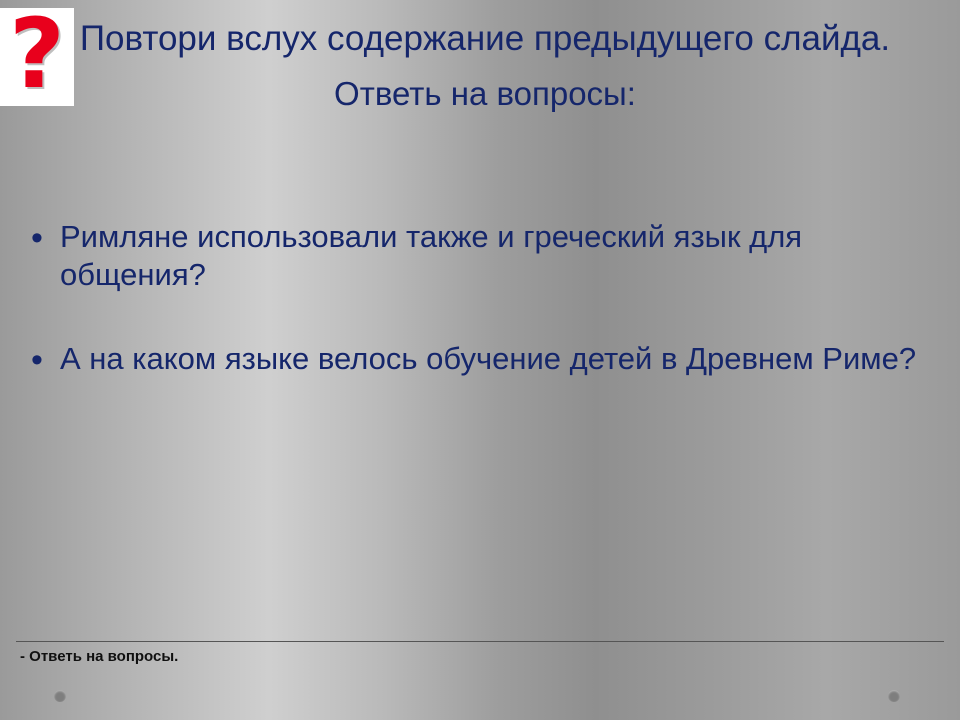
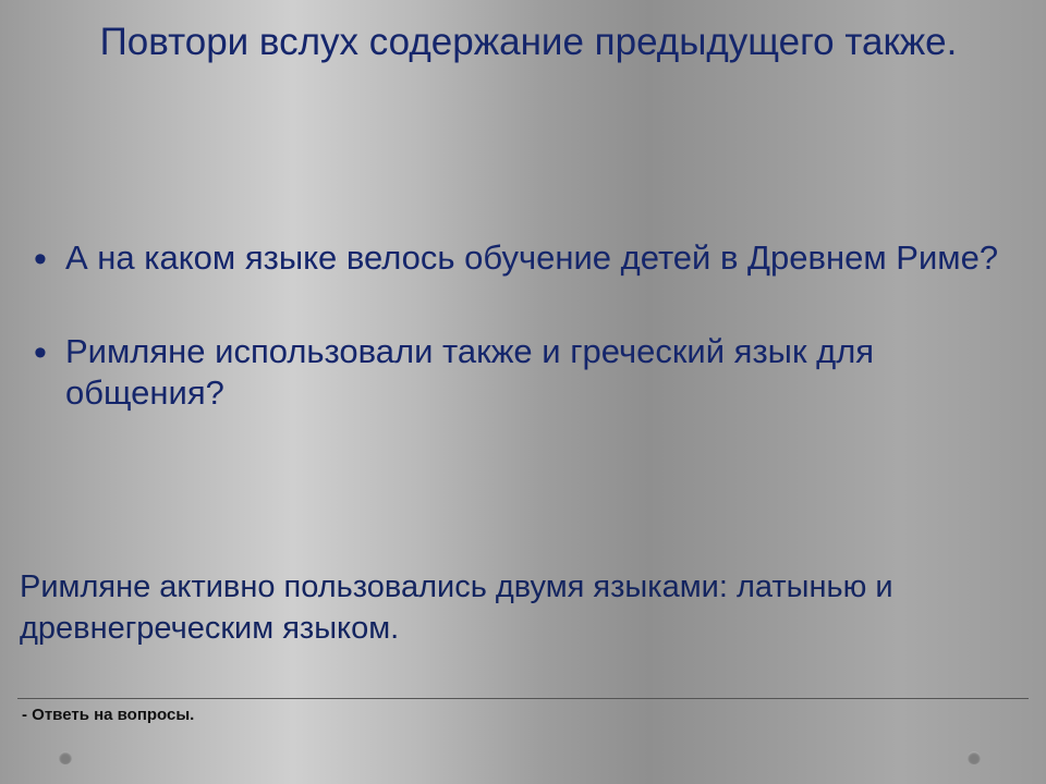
- ?
- Повтори вслух содержание предыдущего слайда.
+ Повтори вслух содержание предыдущего также.
- Ответь на вопросы:
  •
- Римляне использовали также и греческий язык для общения?
+ А на каком языке велось обучение детей в Древнем Риме?
  •
- А на каком языке велось обучение детей в Древнем Риме?
+ Римляне использовали также и греческий язык для общения?
+ Римляне активно пользовались двумя языками: латынью и древнегреческим языком.
  - Ответь на вопросы.
